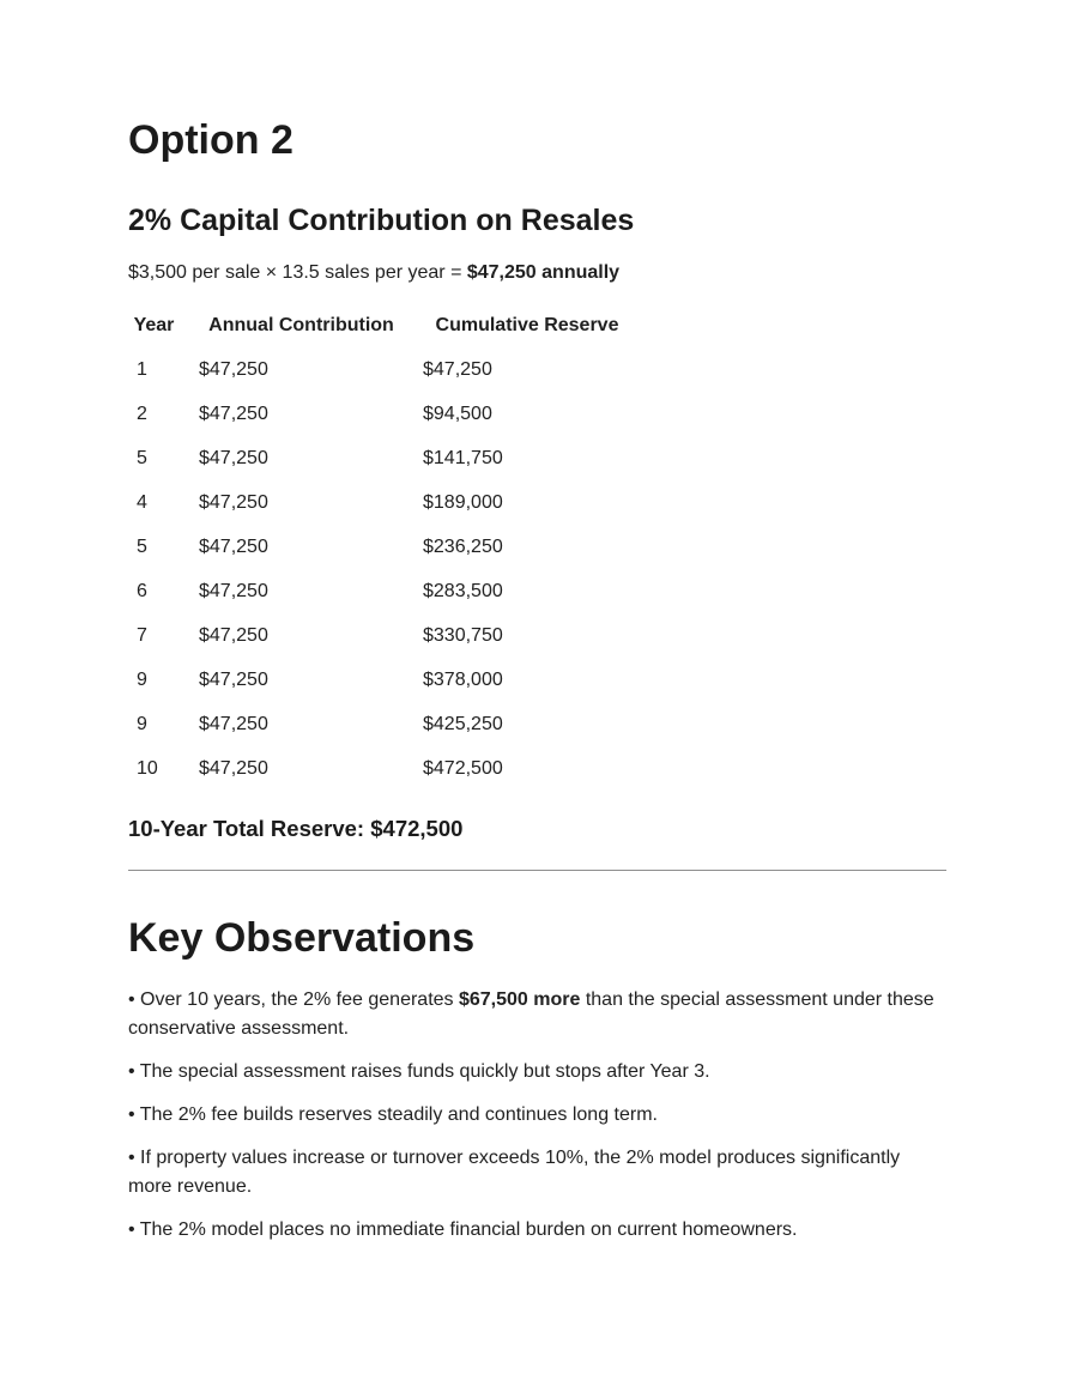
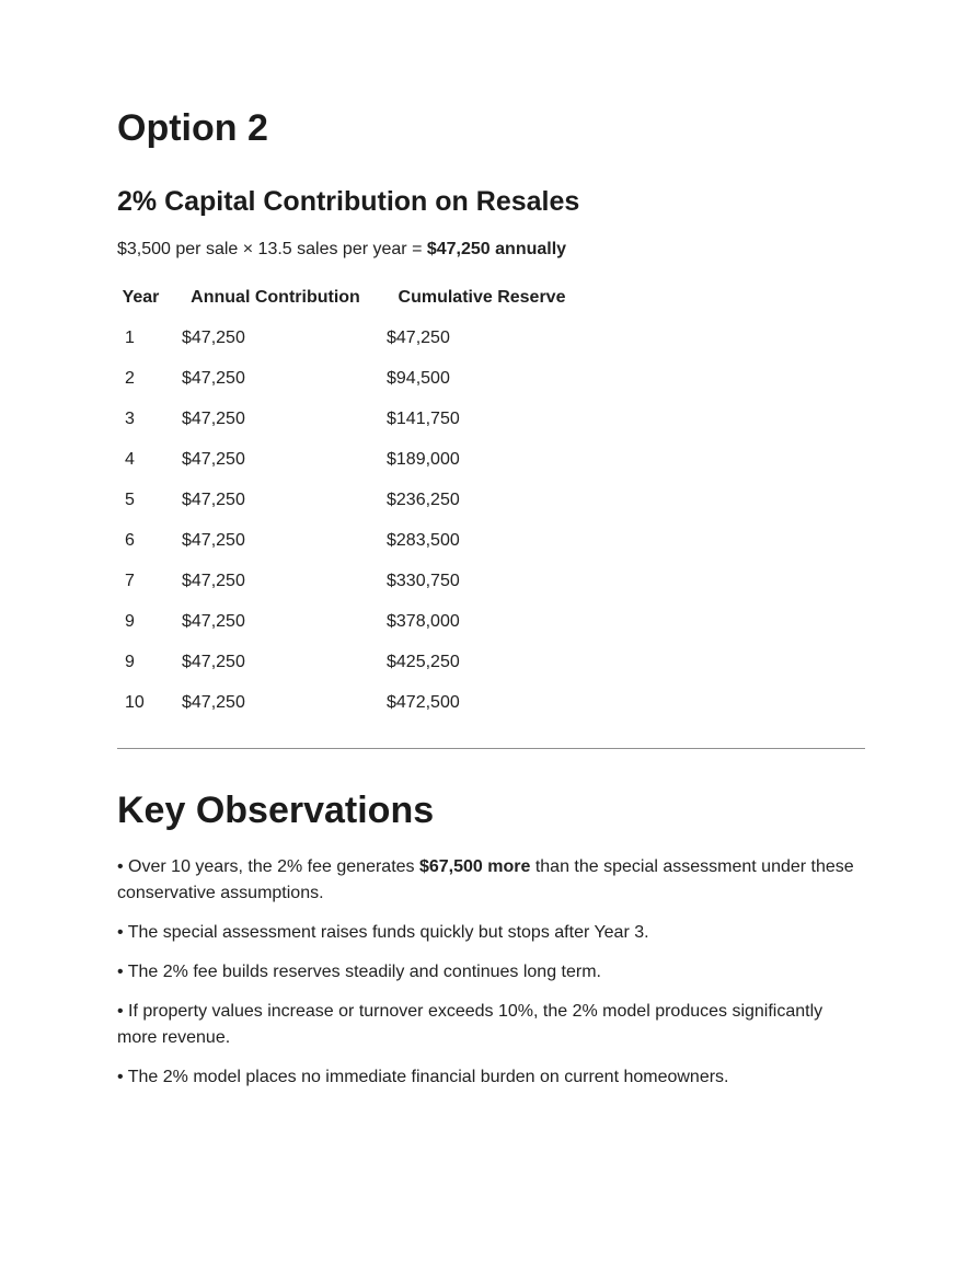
  Option 2
  2% Capital Contribution on Resales
  $3,500 per sale × 13.5 sales per year = $47,250 annually
  Year	Annual Contribution	Cumulative Reserve
  1	$47,250	$47,250
  2	$47,250	$94,500
- 5	$47,250	$141,750
+ 3	$47,250	$141,750
  4	$47,250	$189,000
  5	$47,250	$236,250
  6	$47,250	$283,500
  7	$47,250	$330,750
  9	$47,250	$378,000
  9	$47,250	$425,250
  10	$47,250	$472,500
- 10-Year Total Reserve: $472,500
  Key Observations
- • Over 10 years, the 2% fee generates $67,500 more than the special assessment under these conservative assessment.
+ • Over 10 years, the 2% fee generates $67,500 more than the special assessment under these conservative assumptions.
  • The special assessment raises funds quickly but stops after Year 3.
  • The 2% fee builds reserves steadily and continues long term.
  • If property values increase or turnover exceeds 10%, the 2% model produces significantly more revenue.
  • The 2% model places no immediate financial burden on current homeowners.
